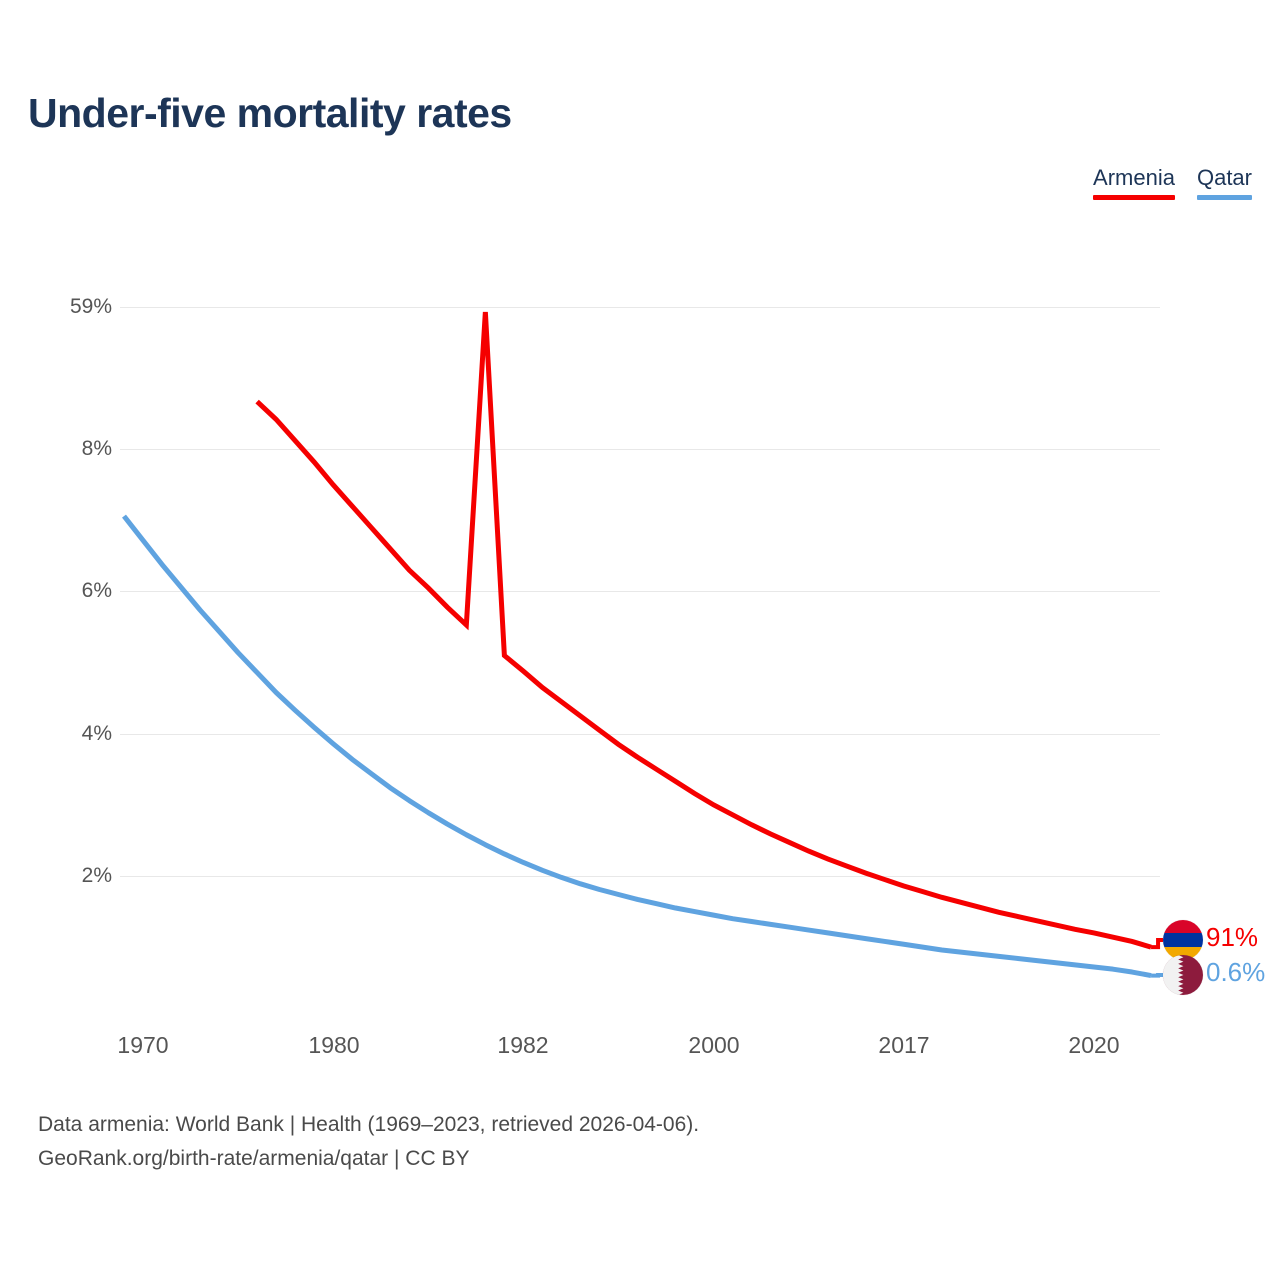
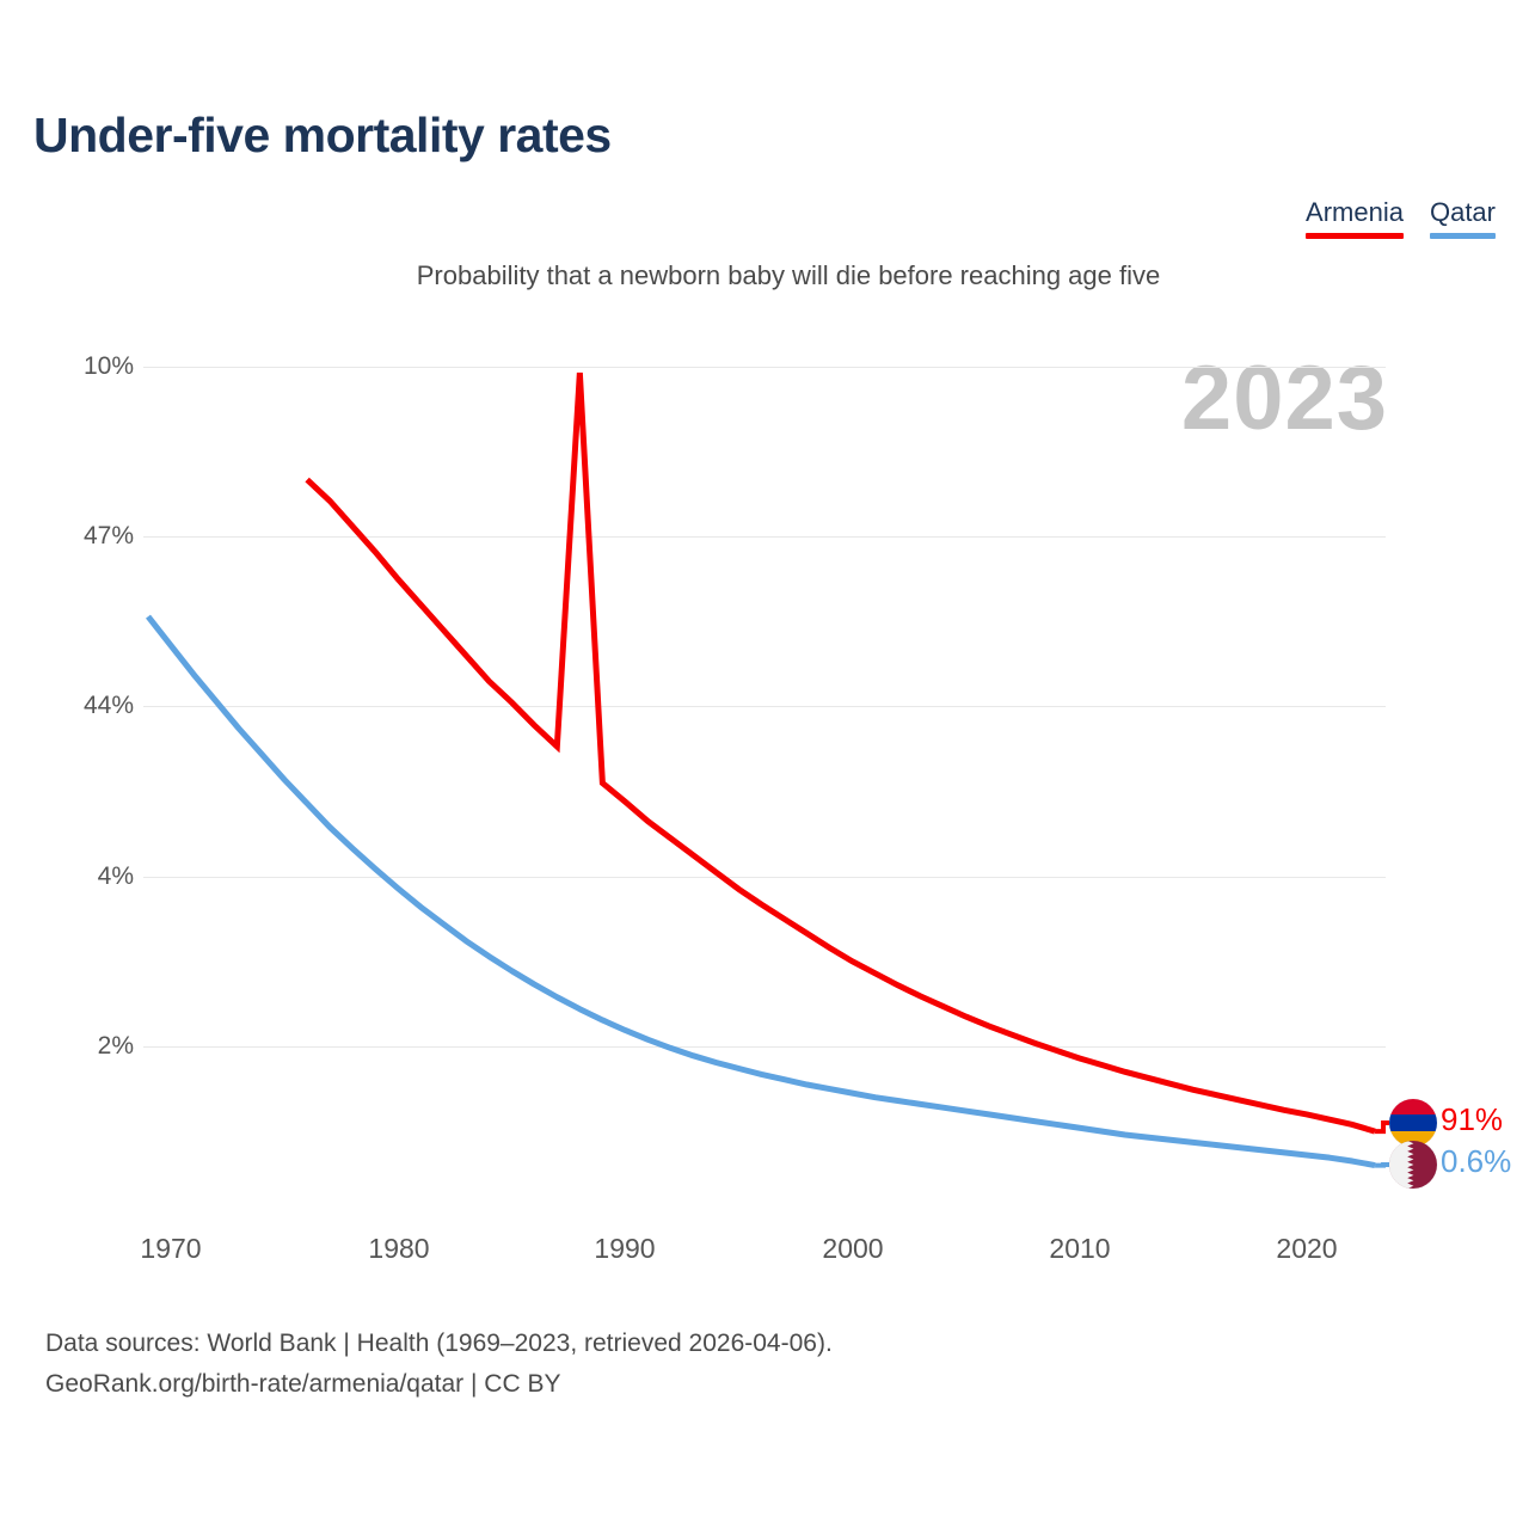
  Under-five mortality rates
  Armenia
  Qatar
+ Probability that a newborn baby will die before reaching age five
+ 2023
- 59%
+ 10%
- 8%
+ 47%
- 6%
+ 44%
  4%
  2%
  1970
  1980
- 1982
+ 1990
  2000
- 2017
+ 2010
  2020
  91%
  0.6%
- Data armenia: World Bank | Health (1969–2023, retrieved 2026-04-06).
+ Data sources: World Bank | Health (1969–2023, retrieved 2026-04-06).
  GeoRank.org/birth-rate/armenia/qatar | CC BY
